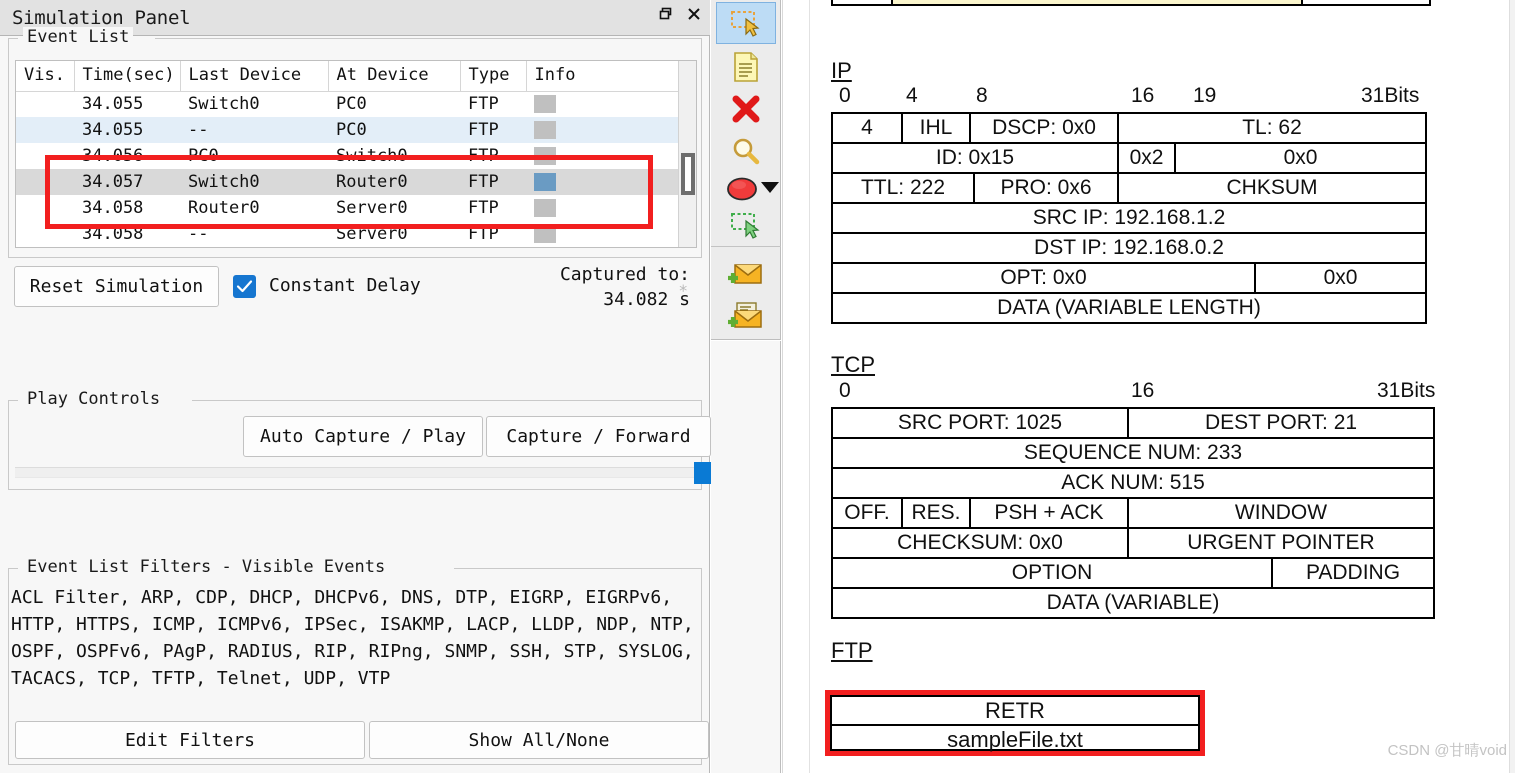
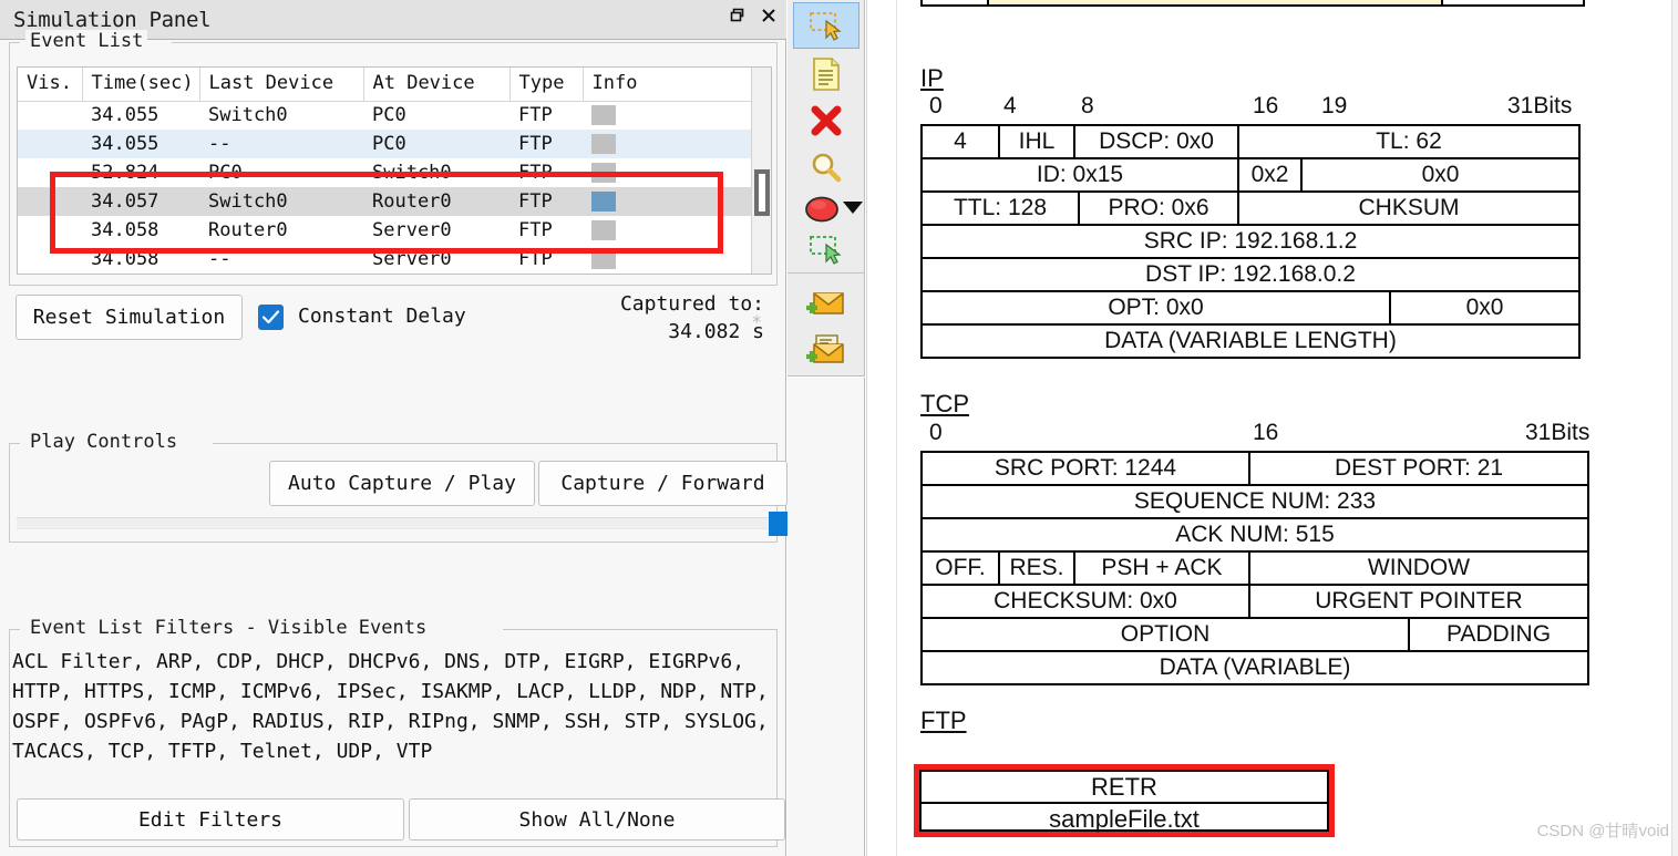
  Simulation Panel
  Event List
  Vis.	Time(sec)	Last Device	At Device	Type	Info
  	34.055	Switch0	PC0	FTP
  	34.055	--	PC0	FTP
- 	34.056	PC0	Switch0	FTP
+ 	52.824	PC0	Switch0	FTP
  	34.057	Switch0	Router0	FTP
  	34.058	Router0	Server0	FTP
  	34.058	--	Server0	FTP
  Reset Simulation
  Constant Delay
  Captured to:
  34.082 s
  *
  Play Controls
  Auto Capture / Play
  Capture / Forward
  Event List Filters - Visible Events
  ACL Filter, ARP, CDP, DHCP, DHCPv6, DNS, DTP, EIGRP, EIGRPv6, HTTP, HTTPS, ICMP, ICMPv6, IPSec, ISAKMP, LACP, LLDP, NDP, NTP, OSPF, OSPFv6, PAgP, RADIUS, RIP, RIPng, SNMP, SSH, STP, SYSLOG, TACACS, TCP, TFTP, Telnet, UDP, VTP
  Edit Filters
  Show All/None
  IP
  0
  4
  8
  16
  19
  31Bits
  4
  IHL
  DSCP: 0x0
  TL: 62
  ID: 0x15
  0x2
  0x0
- TTL: 222
+ TTL: 128
  PRO: 0x6
  CHKSUM
  SRC IP: 192.168.1.2
  DST IP: 192.168.0.2
  OPT: 0x0
  0x0
  DATA (VARIABLE LENGTH)
  TCP
  0
  16
  31Bits
- SRC PORT: 1025
+ SRC PORT: 1244
  DEST PORT: 21
  SEQUENCE NUM: 233
  ACK NUM: 515
  OFF.
  RES.
  PSH + ACK
  WINDOW
  CHECKSUM: 0x0
  URGENT POINTER
  OPTION
  PADDING
  DATA (VARIABLE)
  FTP
  RETR
  sampleFile.txt
  CSDN @甘晴void
